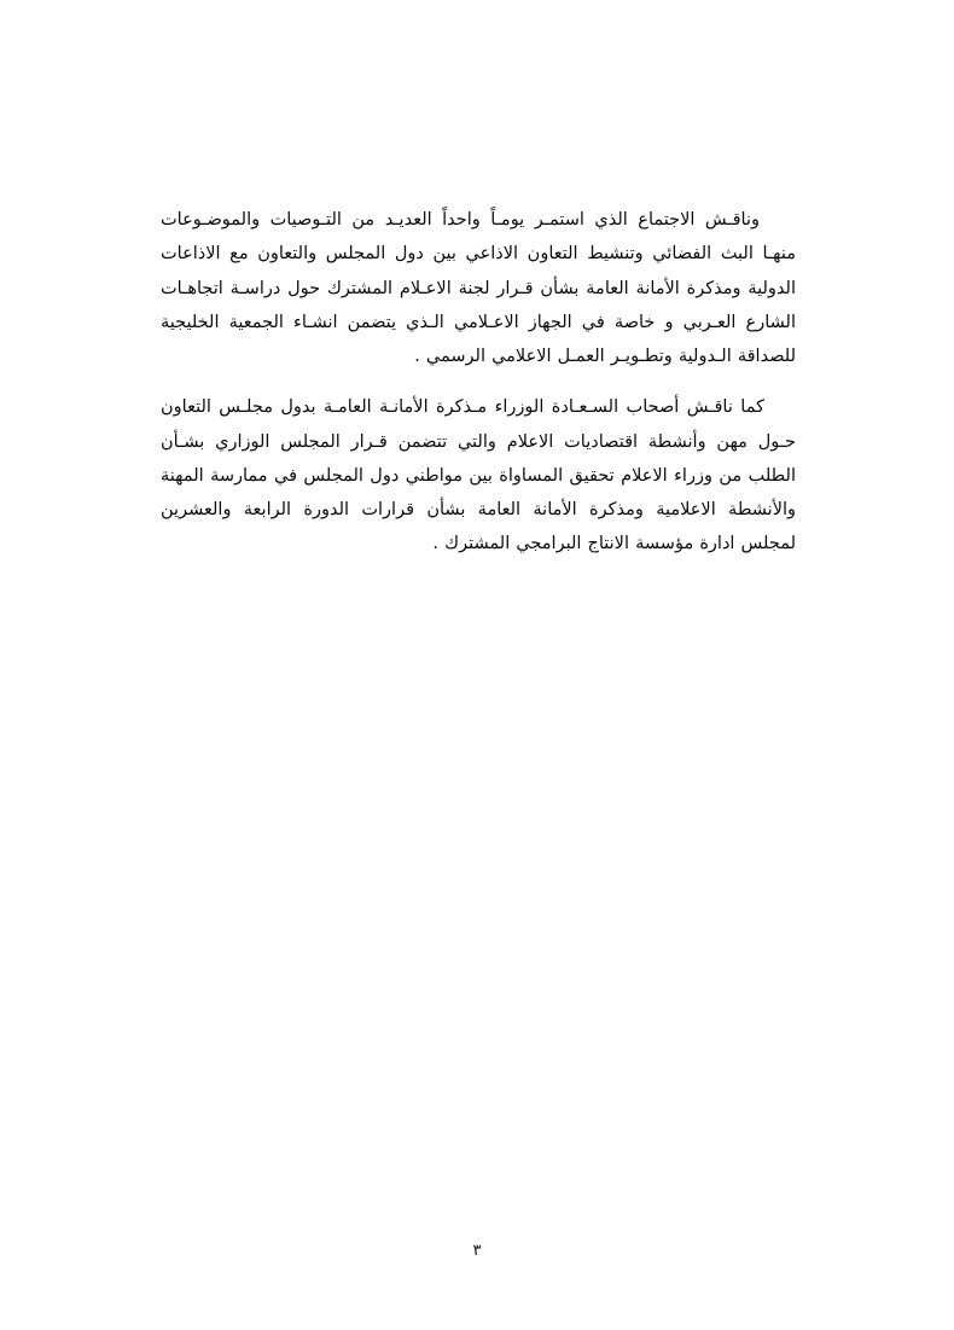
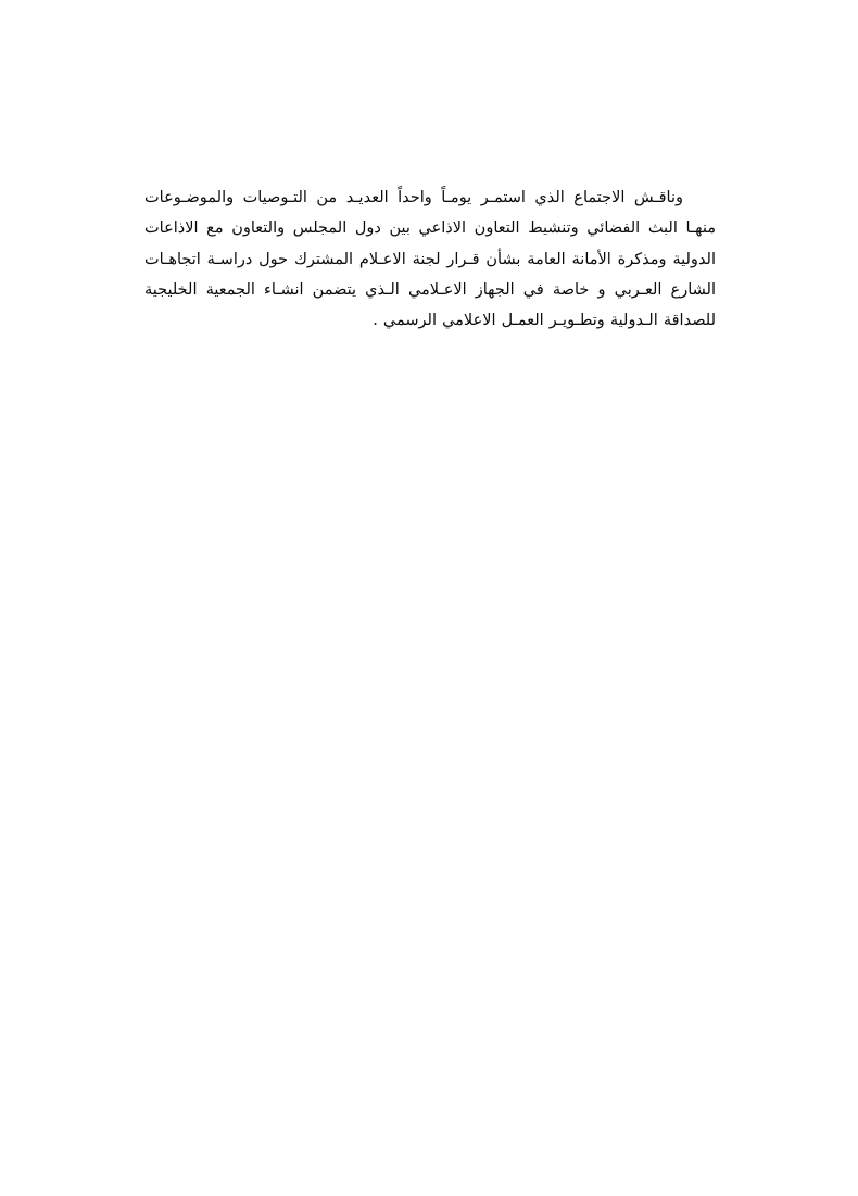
  وناقـش الاجتماع الذي استمـر يومـاً واحداً العديـد من التـوصيات والموضـوعات منهـا البث الفضائي وتنشيط التعاون الاذاعي بين دول المجلس والتعاون مع الاذاعات الدولية ومذكرة الأمانة العامة بشأن قـرار لجنة الاعـلام المشترك حول دراسـة اتجاهـات الشارع العـربي و خاصة في الجهاز الاعـلامي الـذي يتضمن انشـاء الجمعية الخليجية للصداقة الـدولية وتطـويـر العمـل الاعلامي الرسمي .
- كما ناقـش أصحاب السـعـادة الوزراء مـذكرة الأمانـة العامـة بدول مجلـس التعاون حـول مهن وأنشطة اقتصاديات الاعلام والتي تتضمن قـرار المجلس الوزاري بشـأن الطلب من وزراء الاعلام تحقيق المساواة بين مواطني دول المجلس في ممارسة المهنة والأنشطة الاعلامية ومذكرة الأمانة العامة بشأن قرارات الدورة الرابعة والعشرين لمجلس ادارة مؤسسة الانتاج البرامجي المشترك .
- ٣
